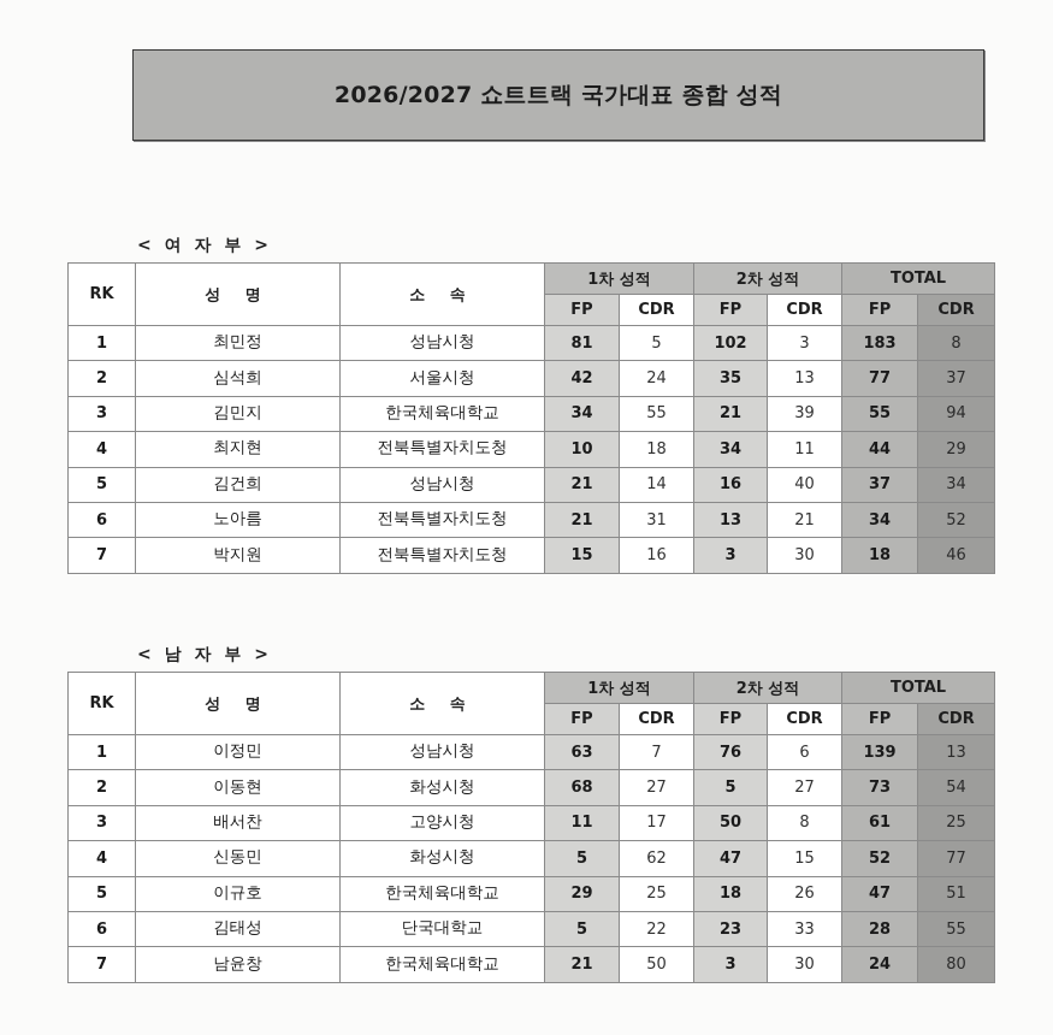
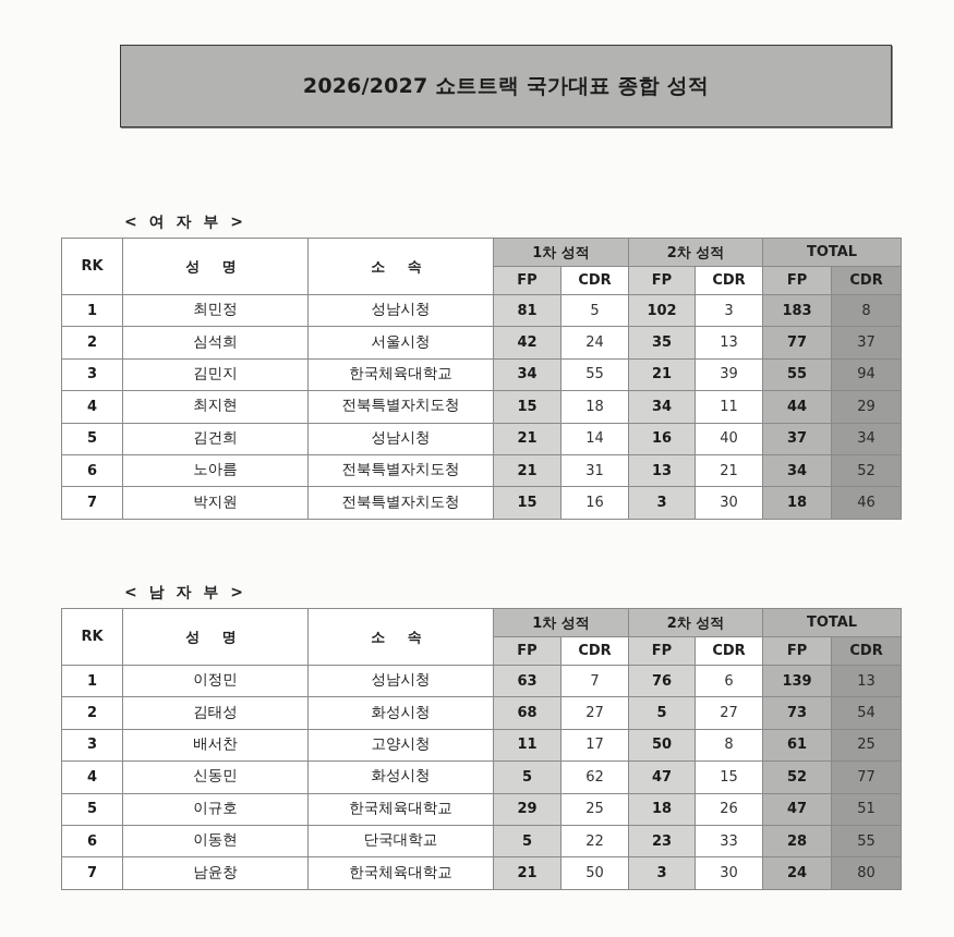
  2026/2027 쇼트트랙 국가대표 종합 성적
  < 여 자 부 >
  RK	성 명	소 속	1차 성적	2차 성적	TOTAL
  FP	CDR	FP	CDR	FP	CDR
  1	최민정	성남시청	81	5	102	3	183	8
  2	심석희	서울시청	42	24	35	13	77	37
  3	김민지	한국체육대학교	34	55	21	39	55	94
- 4	최지현	전북특별자치도청	10	18	34	11	44	29
+ 4	최지현	전북특별자치도청	15	18	34	11	44	29
  5	김건희	성남시청	21	14	16	40	37	34
  6	노아름	전북특별자치도청	21	31	13	21	34	52
  7	박지원	전북특별자치도청	15	16	3	30	18	46
  < 남 자 부 >
  RK	성 명	소 속	1차 성적	2차 성적	TOTAL
  FP	CDR	FP	CDR	FP	CDR
  1	이정민	성남시청	63	7	76	6	139	13
- 2	이동현	화성시청	68	27	5	27	73	54
+ 2	김태성	화성시청	68	27	5	27	73	54
  3	배서찬	고양시청	11	17	50	8	61	25
  4	신동민	화성시청	5	62	47	15	52	77
  5	이규호	한국체육대학교	29	25	18	26	47	51
- 6	김태성	단국대학교	5	22	23	33	28	55
+ 6	이동현	단국대학교	5	22	23	33	28	55
  7	남윤창	한국체육대학교	21	50	3	30	24	80
